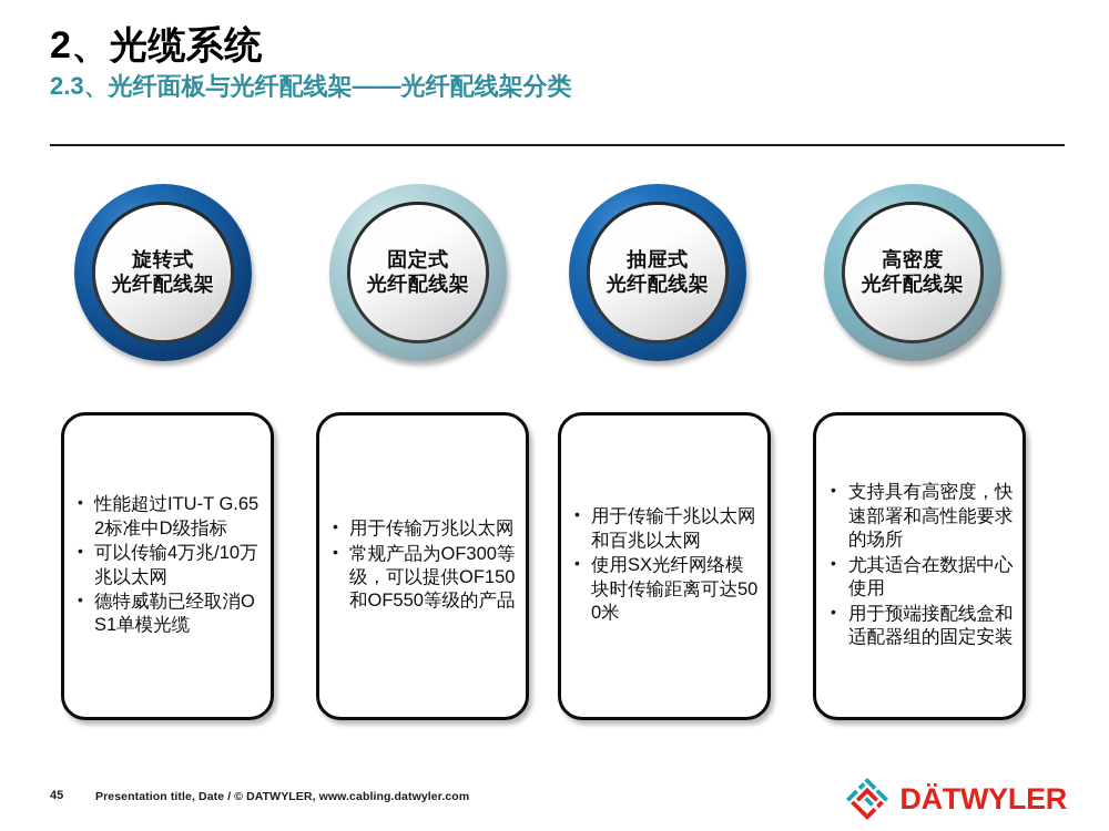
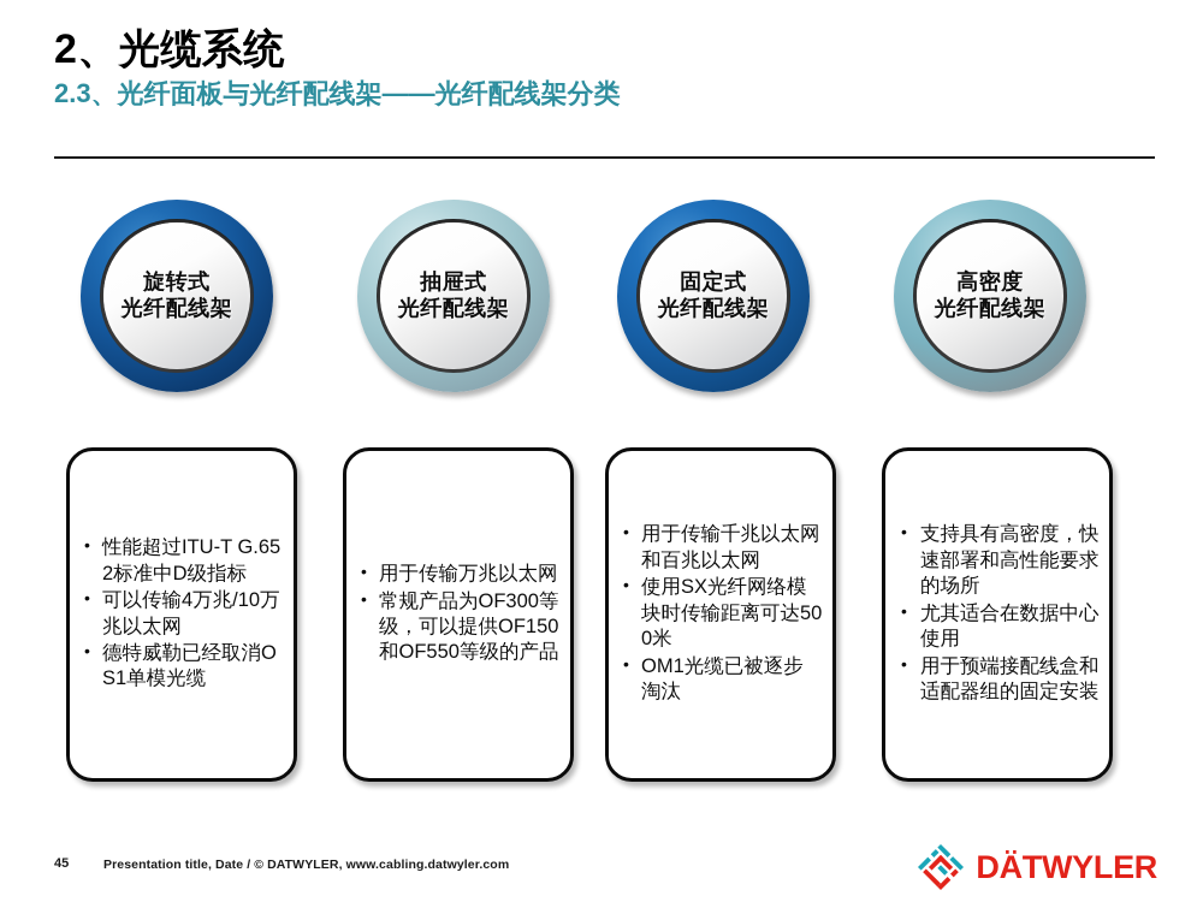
  2、光缆系统
  2.3、光纤面板与光纤配线架——光纤配线架分类
  旋转式
  光纤配线架
- 固定式
+ 抽屉式
  光纤配线架
- 抽屉式
+ 固定式
  光纤配线架
  高密度
  光纤配线架
  性能超过ITU-T G.652标准中D级指标
  可以传输4万兆/10万兆以太网
  德特威勒已经取消OS1单模光缆
  用于传输万兆以太网
  常规产品为OF300等级，可以提供OF150和OF550等级的产品
  用于传输千兆以太网和百兆以太网
  使用SX光纤网络模块时传输距离可达500米
+ OM1光缆已被逐步淘汰
  支持具有高密度，快速部署和高性能要求的场所
  尤其适合在数据中心使用
  用于预端接配线盒和适配器组的固定安装
  45
  Presentation title, Date / © DATWYLER, www.cabling.datwyler.com
  DÄTWYLER
